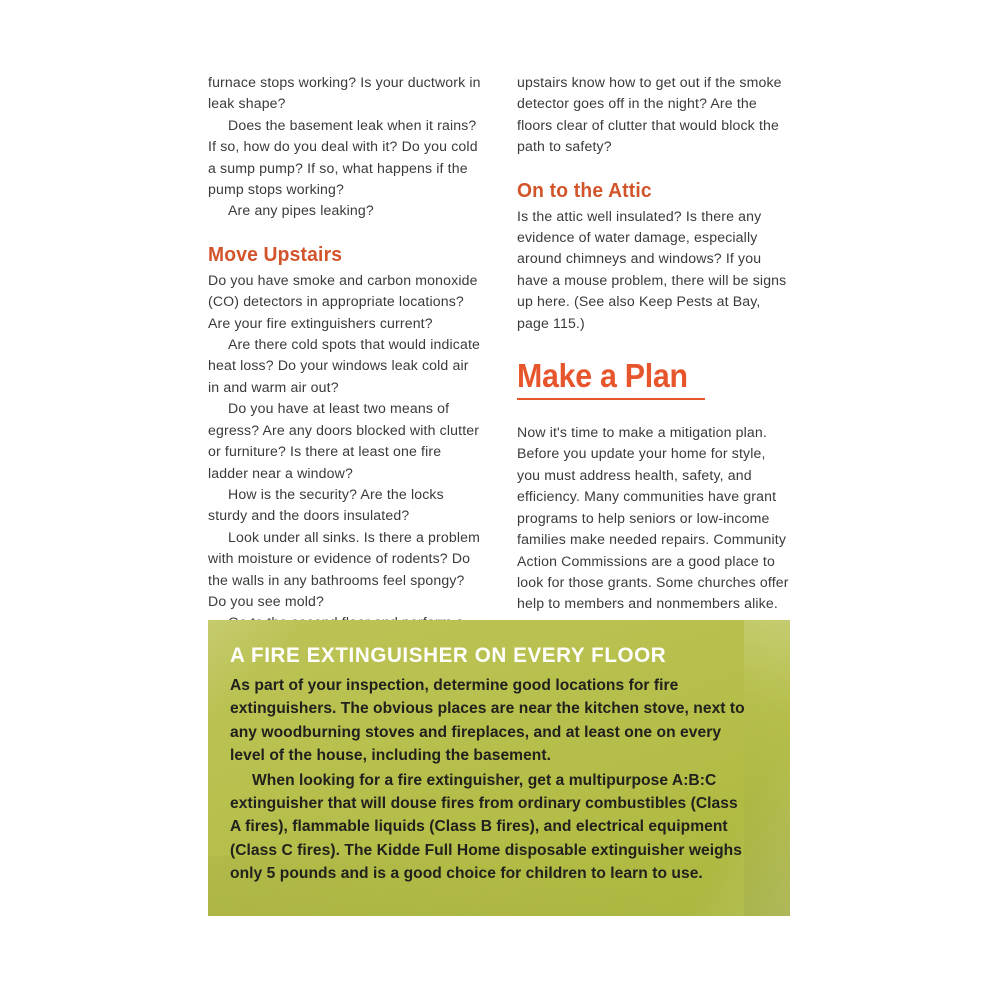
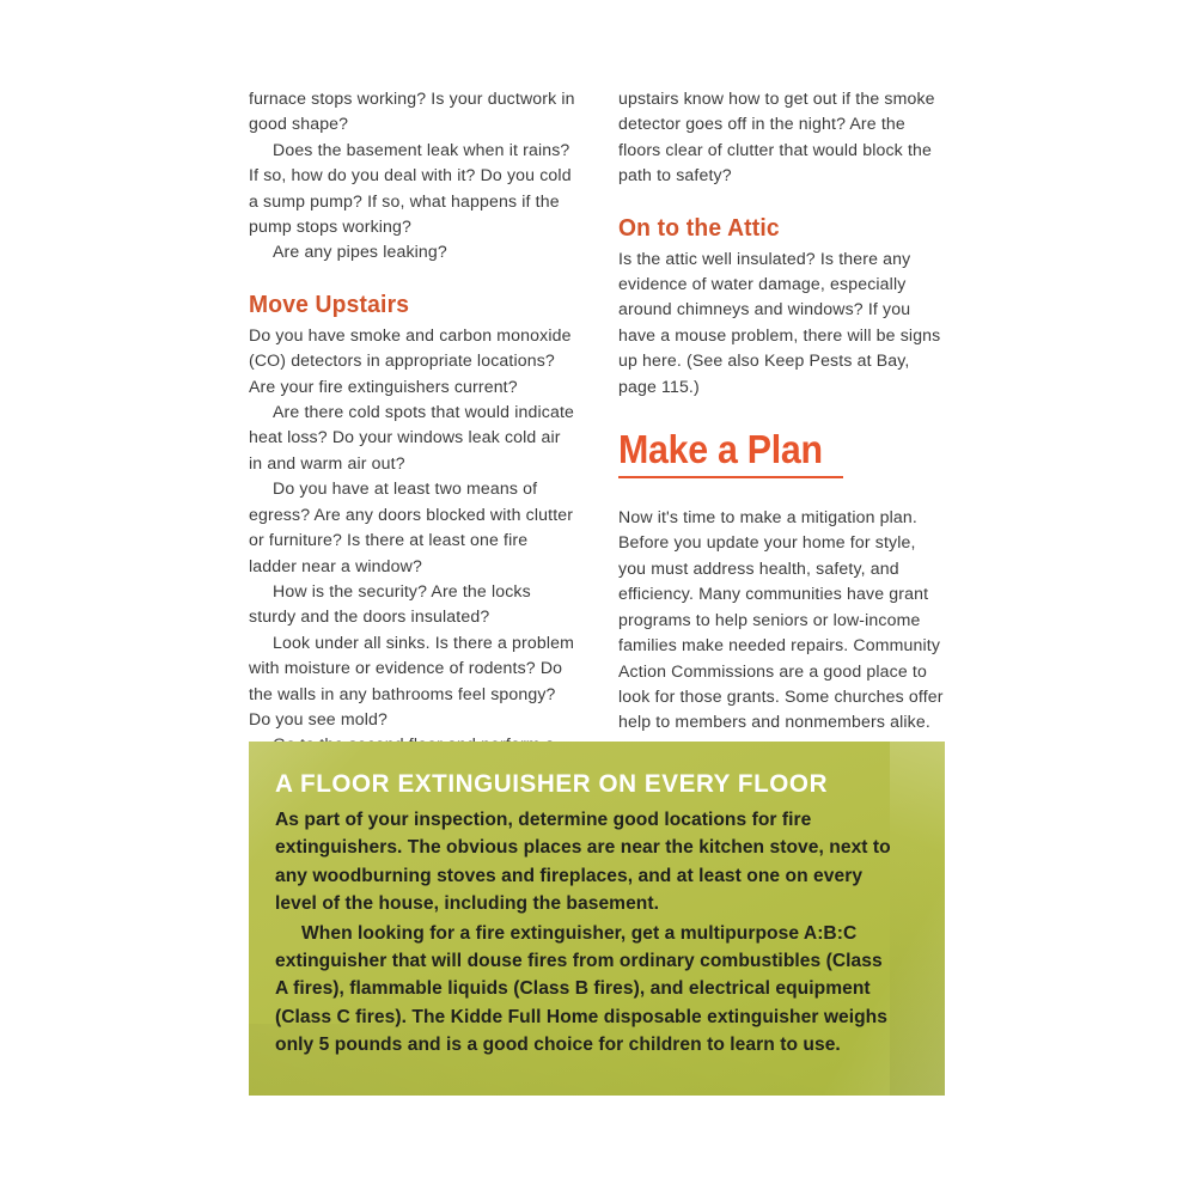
- furnace stops working? Is your ductwork in leak shape?
+ furnace stops working? Is your ductwork in good shape?
  Does the basement leak when it rains? If so, how do you deal with it? Do you cold a sump pump? If so, what happens if the pump stops working?
  Are any pipes leaking?
  Move Upstairs
  Do you have smoke and carbon monoxide (CO) detectors in appropriate locations? Are your fire extinguishers current?
  Are there cold spots that would indicate heat loss? Do your windows leak cold air in and warm air out?
  Do you have at least two means of egress? Are any doors blocked with clutter or furniture? Is there at least one fire ladder near a window?
  How is the security? Are the locks sturdy and the doors insulated?
  Look under all sinks. Is there a problem with moisture or evidence of rodents? Do the walls in any bathrooms feel spongy? Do you see mold?
  upstairs know how to get out if the smoke detector goes off in the night? Are the floors clear of clutter that would block the path to safety?
  On to the Attic
  Is the attic well insulated? Is there any evidence of water damage, especially around chimneys and windows? If you have a mouse problem, there will be signs up here. (See also Keep Pests at Bay, page 115.)
  Make a Plan
  Now it's time to make a mitigation plan. Before you update your home for style, you must address health, safety, and efficiency. Many communities have grant programs to help seniors or low-income families make needed repairs. Community Action Commissions are a good place to look for those grants. Some churches offer help to members and nonmembers alike.
- A FIRE EXTINGUISHER ON EVERY FLOOR
+ A FLOOR EXTINGUISHER ON EVERY FLOOR
  As part of your inspection, determine good locations for fire extinguishers. The obvious places are near the kitchen stove, next to any woodburning stoves and fireplaces, and at least one on every level of the house, including the basement.
  When looking for a fire extinguisher, get a multipurpose A:B:C extinguisher that will douse fires from ordinary combustibles (Class A fires), flammable liquids (Class B fires), and electrical equipment (Class C fires). The Kidde Full Home disposable extinguisher weighs only 5 pounds and is a good choice for children to learn to use.
